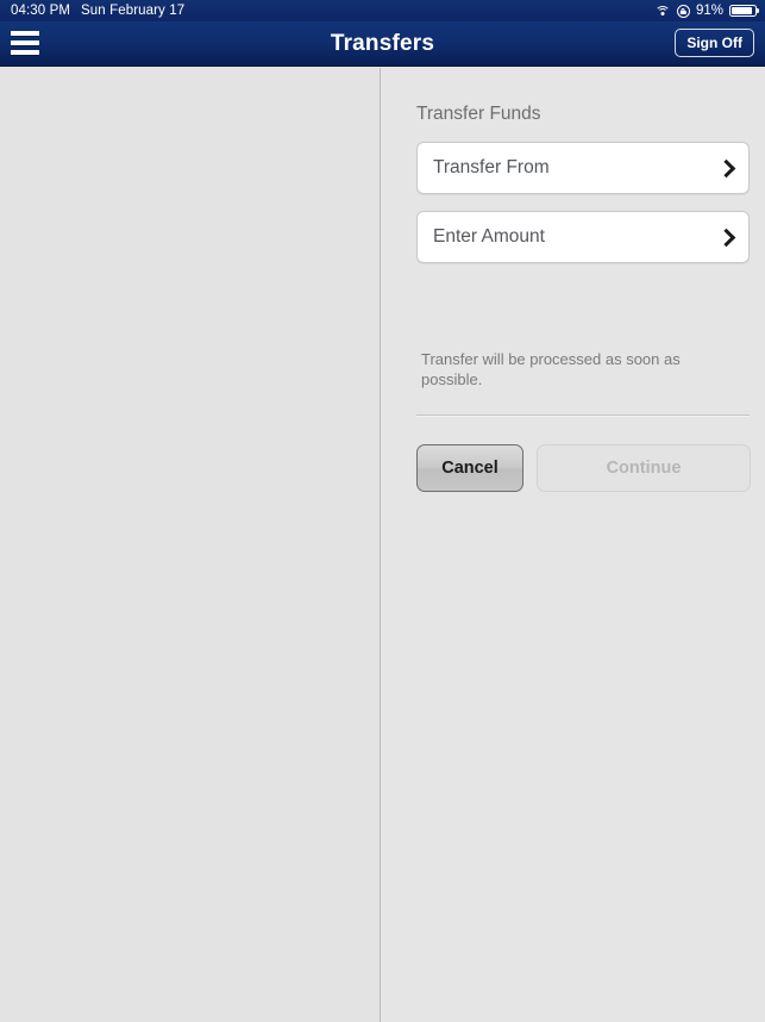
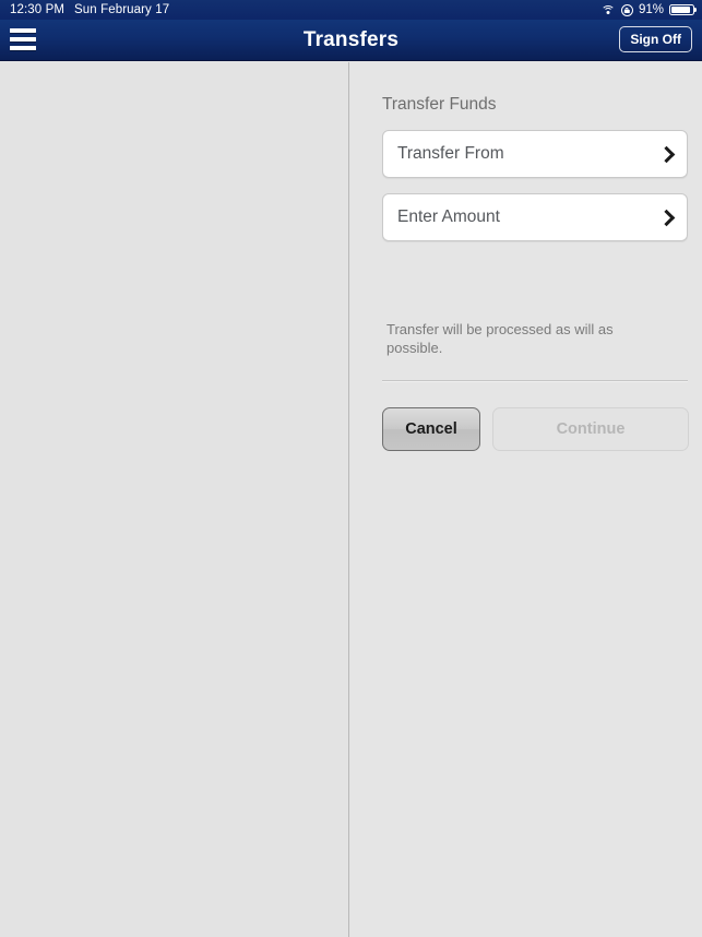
- 04:30 PM
+ 12:30 PM
  Sun February 17
  91%
  Transfers
  Sign Off
  Transfer Funds
  Transfer From
  Enter Amount
- Transfer will be processed as soon as possible.
+ Transfer will be processed as will as possible.
  Cancel
  Continue
